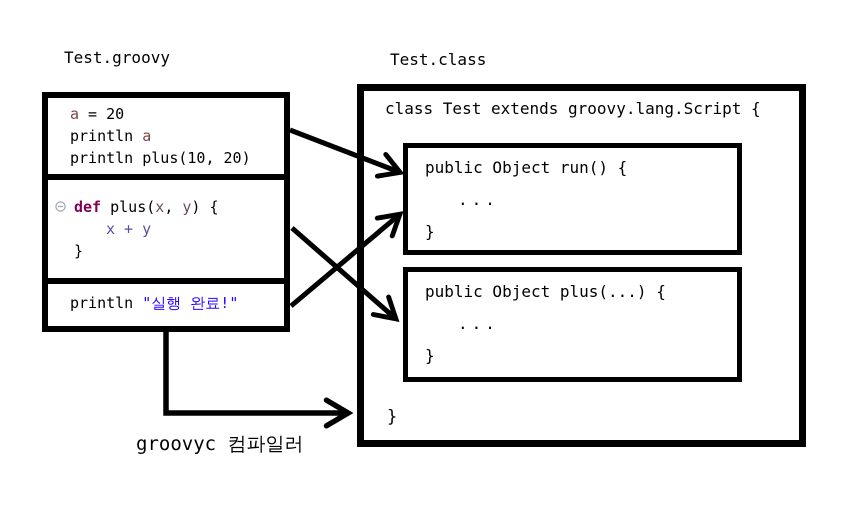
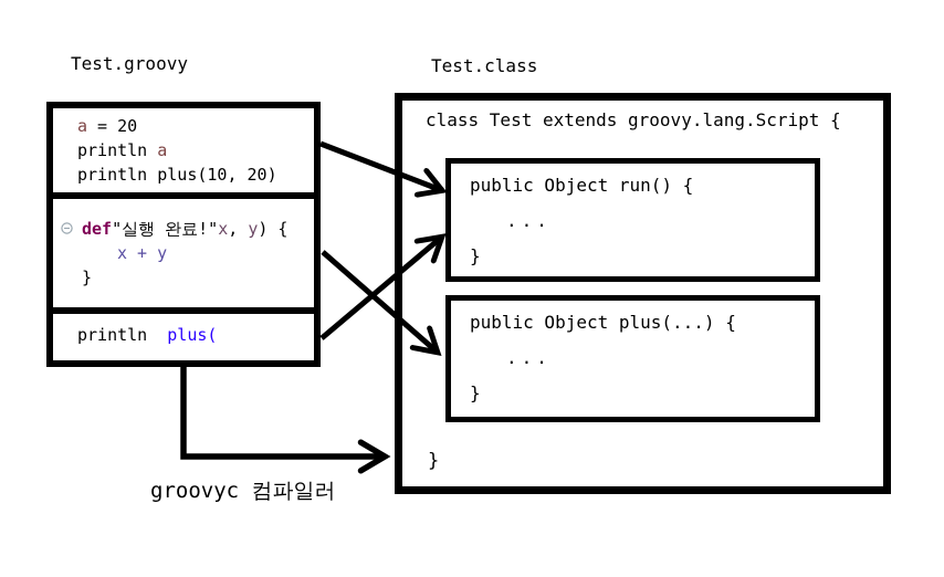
  Test.groovy
  Test.class
  a = 20
  println a
  println plus(10, 20)
- def plus(x, y) {
+ def"실행 완료!"x, y) {
  x + y
  }
- println "실행 완료!"
+ println plus(
  class Test extends groovy.lang.Script {
  public Object run() {
  ...
  }
  public Object plus(...) {
  ...
  }
  }
  groovyc 컴파일러
